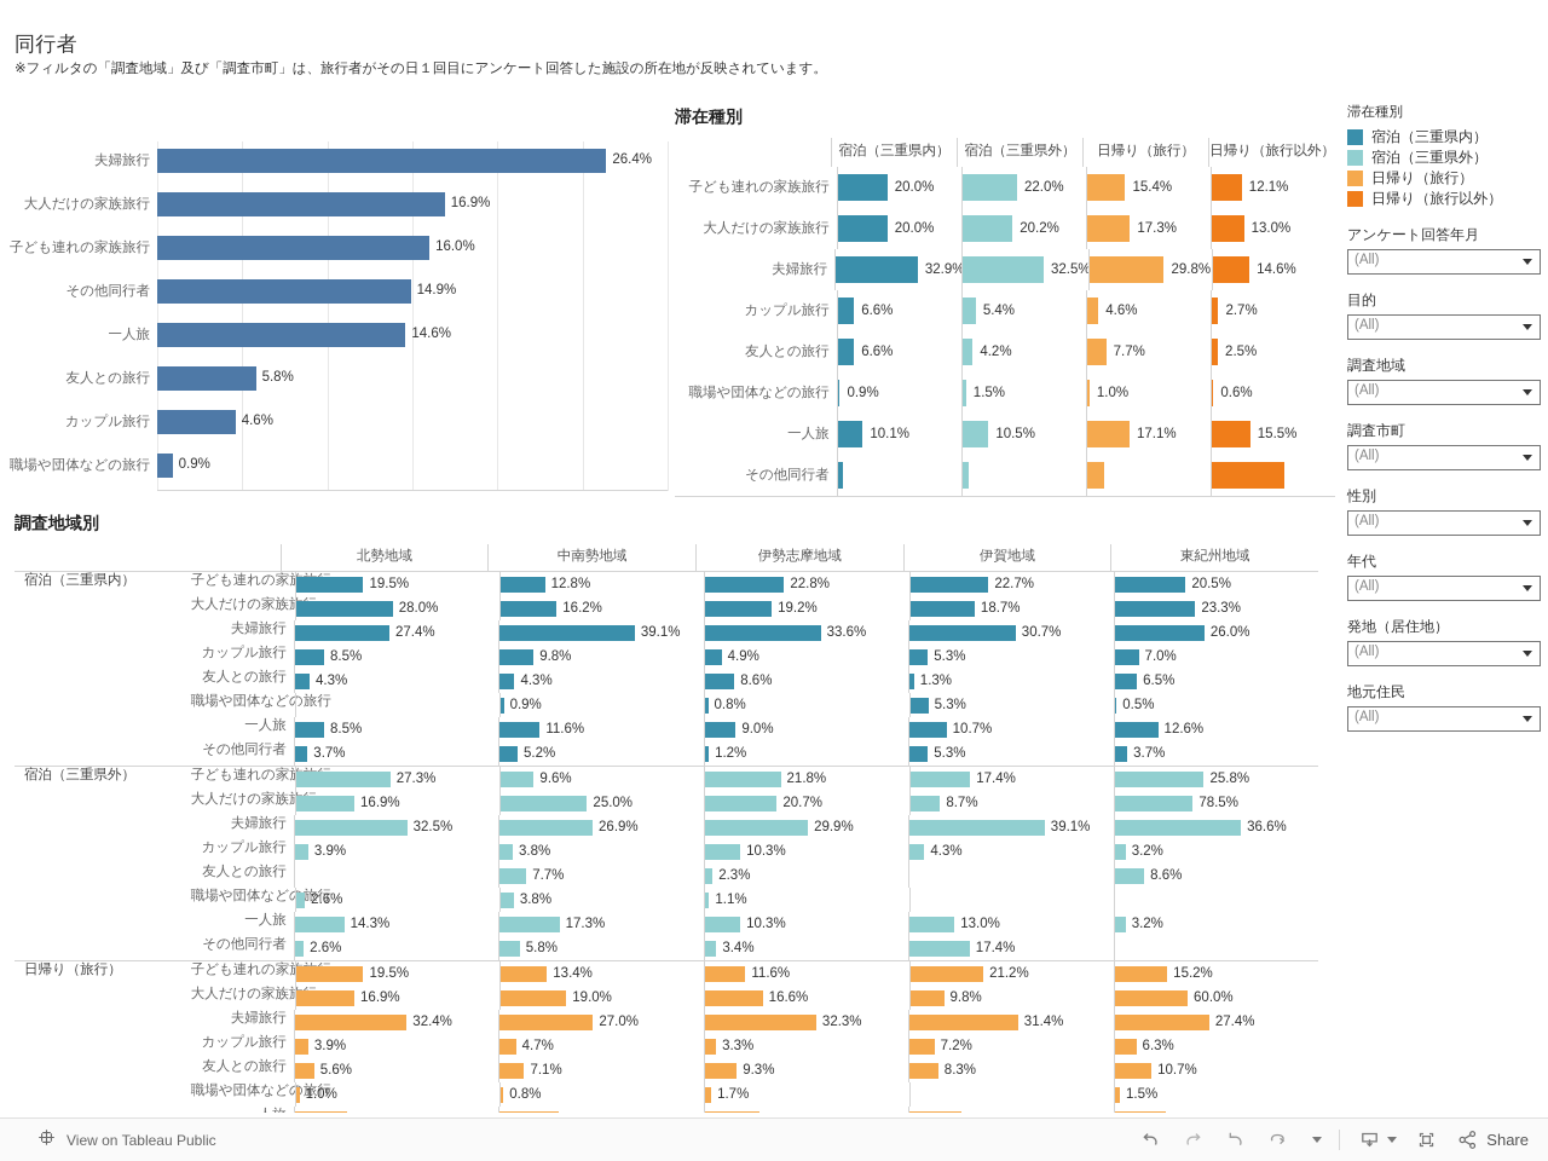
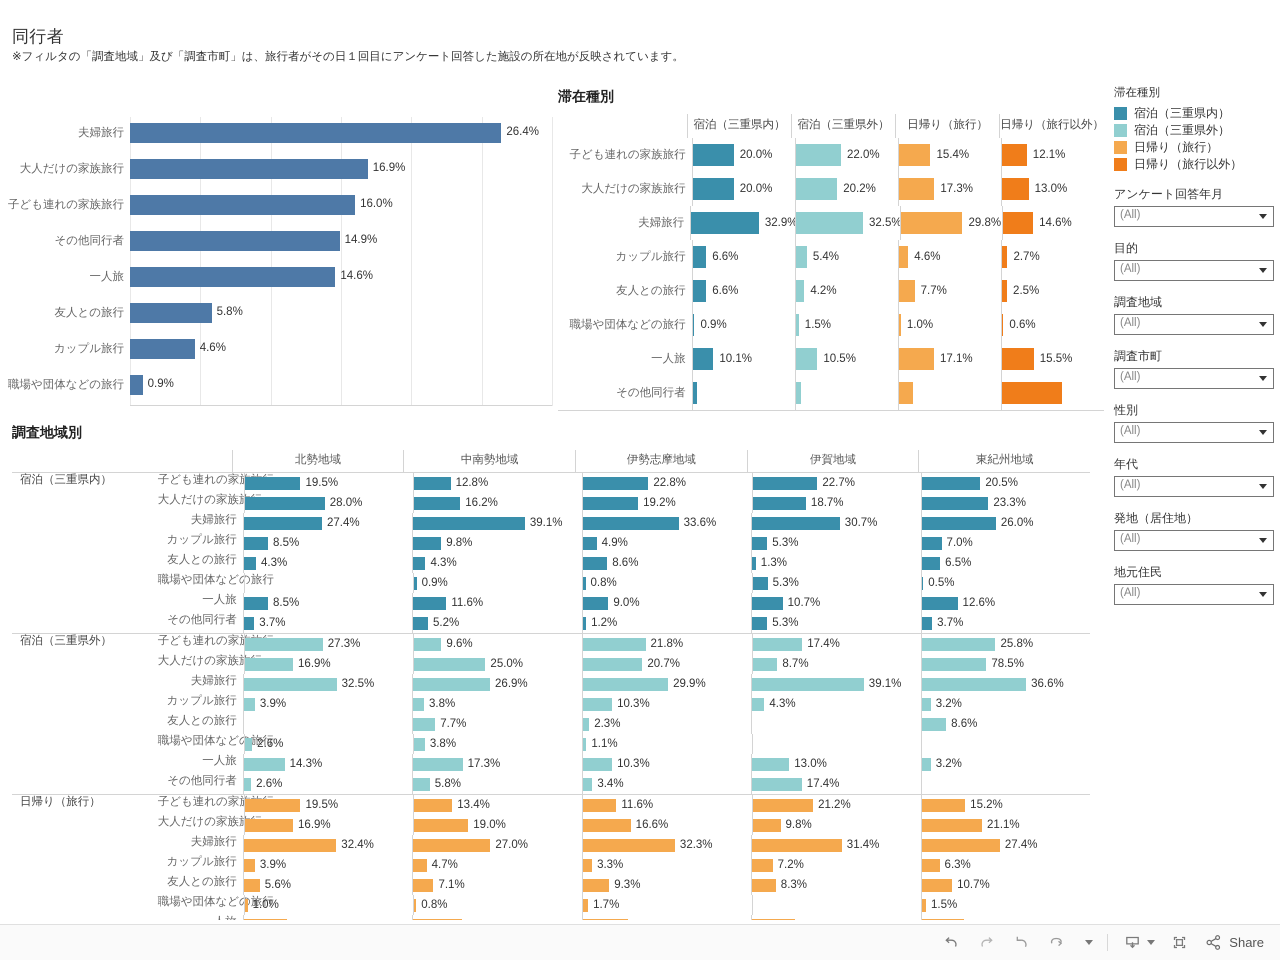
  同行者
  ※フィルタの「調査地域」及び「調査市町」は、旅行者がその日１回目にアンケート回答した施設の所在地が反映されています。
  夫婦旅行
  26.4%
  大人だけの家族旅行
  16.9%
  子ども連れの家族旅行
  16.0%
  その他同行者
  14.9%
  一人旅
  14.6%
  友人との旅行
  5.8%
  カップル旅行
  4.6%
  職場や団体などの旅行
  0.9%
  滞在種別
  宿泊（三重県内）
  宿泊（三重県外）
  日帰り（旅行）
  日帰り（旅行以外）
  子ども連れの家族旅行
  20.0%
  22.0%
  15.4%
  12.1%
  大人だけの家族旅行
  20.0%
  20.2%
  17.3%
  13.0%
  夫婦旅行
  32.9%
  32.5%
  29.8%
  14.6%
  カップル旅行
  6.6%
  5.4%
  4.6%
  2.7%
  友人との旅行
  6.6%
  4.2%
  7.7%
  2.5%
  職場や団体などの旅行
  0.9%
  1.5%
  1.0%
  0.6%
  一人旅
  10.1%
  10.5%
  17.1%
  15.5%
  その他同行者
  調査地域別
  北勢地域
  中南勢地域
  伊勢志摩地域
  伊賀地域
  東紀州地域
  宿泊（三重県内）
  子ども連れの家
  19.5%
  12.8%
  22.8%
  22.7%
  20.5%
  大人だけの家族
  28.0%
  16.2%
  19.2%
  18.7%
  23.3%
  夫婦旅行
  27.4%
  39.1%
  33.6%
  30.7%
  26.0%
  カップル旅行
  8.5%
  9.8%
  4.9%
  5.3%
  7.0%
  友人との旅行
  4.3%
  4.3%
  8.6%
  1.3%
  6.5%
  職場や団体など
  0.9%
  0.8%
  5.3%
  0.5%
  一人旅
  8.5%
  11.6%
  9.0%
  10.7%
  12.6%
  その他同行者
  3.7%
  5.2%
  1.2%
  5.3%
  3.7%
  宿泊（三重県外）
  子ども連れの家
  27.3%
  9.6%
  21.8%
  17.4%
  25.8%
  大人だけの家族
  16.9%
  25.0%
  20.7%
  8.7%
  78.5%
  夫婦旅行
  32.5%
  26.9%
  29.9%
  39.1%
  36.6%
  カップル旅行
  3.9%
  3.8%
  10.3%
  4.3%
  3.2%
  友人との旅行
  7.7%
  2.3%
  8.6%
  職場や団体など
  2.6%
  3.8%
  1.1%
  一人旅
  14.3%
  17.3%
  10.3%
  13.0%
  3.2%
  その他同行者
  2.6%
  5.8%
  3.4%
  17.4%
  日帰り（旅行）
  子ども連れの家
  19.5%
  13.4%
  11.6%
  21.2%
  15.2%
  大人だけの家族
  16.9%
  19.0%
  16.6%
  9.8%
- 60.0%
+ 21.1%
  夫婦旅行
  32.4%
  27.0%
  32.3%
  31.4%
  27.4%
  カップル旅行
  3.9%
  4.7%
  3.3%
  7.2%
  6.3%
  友人との旅行
  5.6%
  7.1%
  9.3%
  8.3%
  10.7%
  職場や団体など
  1.0%
  0.8%
  1.7%
  1.5%
  滞在種別
  宿泊（三重県内）
  宿泊（三重県外）
  日帰り（旅行）
  日帰り（旅行以外）
  アンケート回答年月
  (All)
  目的
  (All)
  調査地域
  (All)
  調査市町
  (All)
  性別
  (All)
  年代
  (All)
  発地（居住地）
  (All)
  地元住民
  (All)
- View on Tableau Public
  Share
